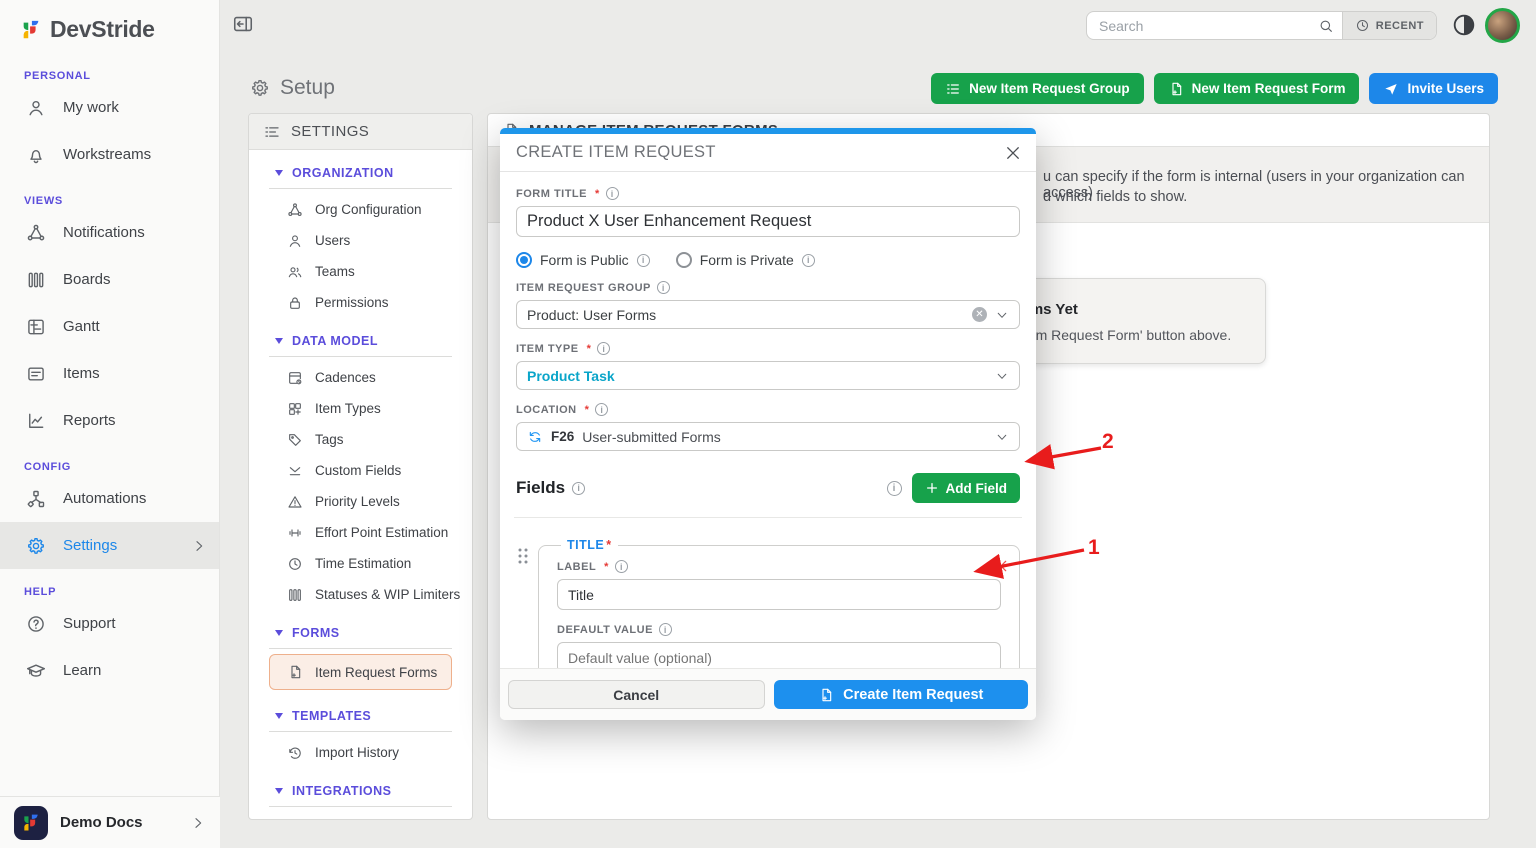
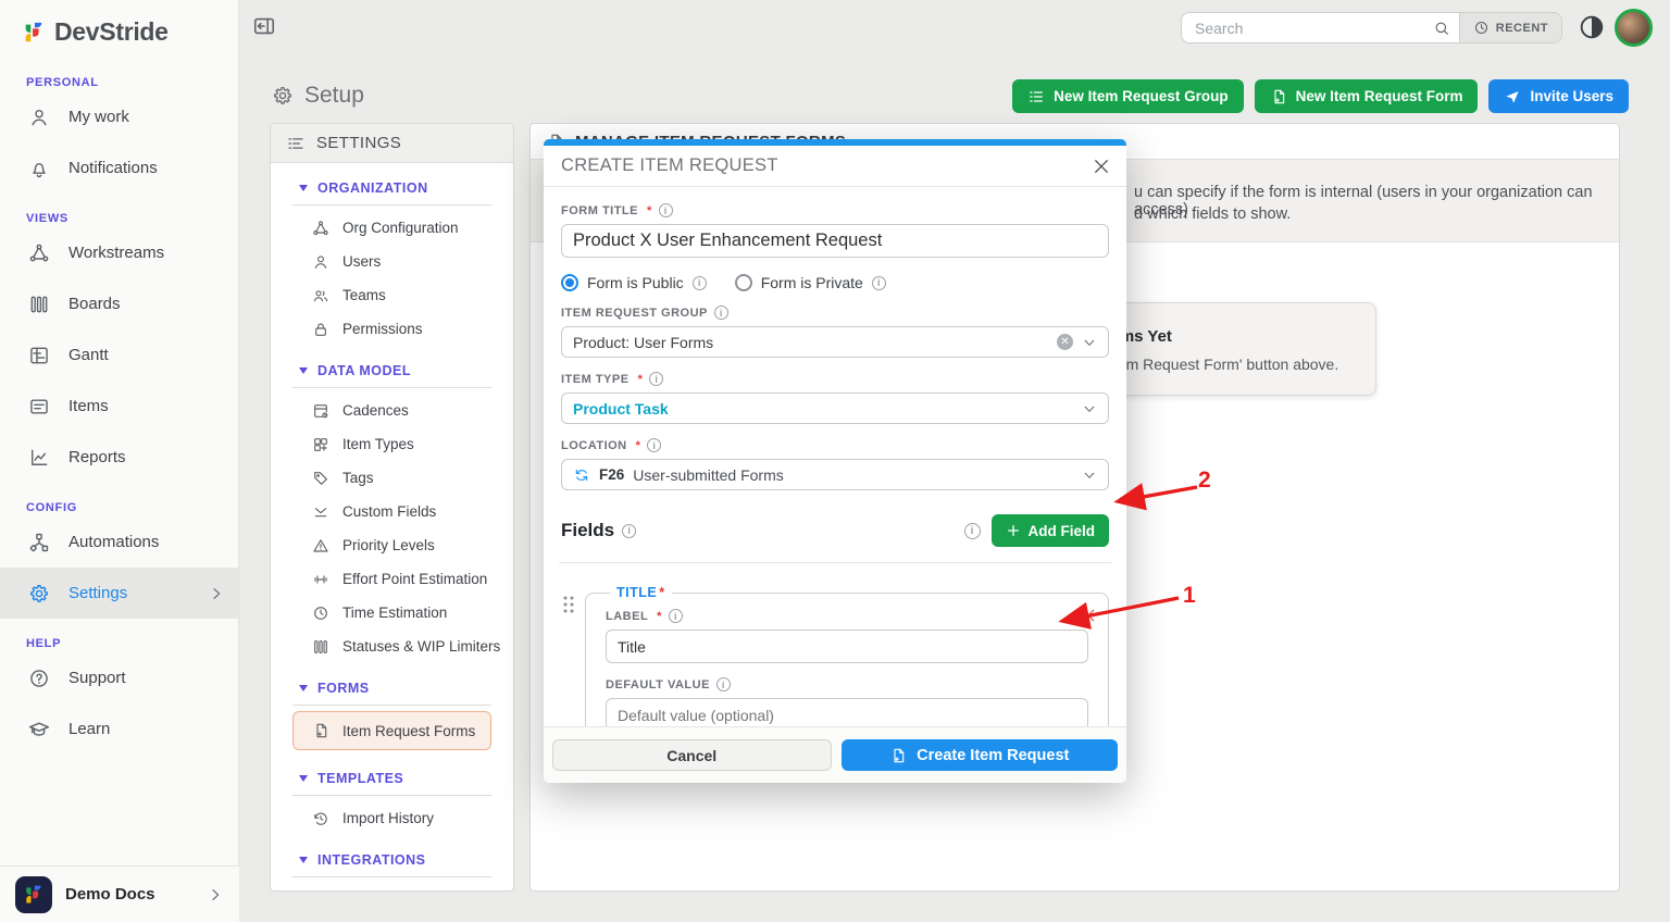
  DevStride
  PERSONAL
  My work
- Workstreams
+ Notifications
  VIEWS
- Notifications
+ Workstreams
  Boards
  Gantt
  Items
  Reports
  CONFIG
  Automations
  Settings
  HELP
  Support
  Learn
  Demo Docs
  Search
  RECENT
  Setup
  New Item Request Group
  New Item Request Form
  Invite Users
  SETTINGS
  ORGANIZATION
  Org Configuration
  Users
  Teams
  Permissions
  DATA MODEL
  Cadences
  Item Types
  Tags
  Custom Fields
  Priority Levels
  Effort Point Estimation
  Time Estimation
  Statuses & WIP Limiters
  FORMS
  Item Request Forms
  TEMPLATES
  Import History
  INTEGRATIONS
  u can specify if the form is internal (users in your organization can access)
  d which fields to show.
  ms Yet
  m Request Form' button above.
  CREATE ITEM REQUEST
  FORM TITLE
  *
  i
  Product X User Enhancement Request
  Form is Public
  i
  Form is Private
  i
  ITEM REQUEST GROUP
  i
  Product: User Forms
  ✕
  ITEM TYPE
  *
  i
  Product Task
  LOCATION
  *
  i
  F26
  User-submitted Forms
  Fields
  i
  i
  Add Field
  TITLE *
  LABEL
  *
  i
  Title
  DEFAULT VALUE
  i
  Default value (optional)
  Cancel
  Create Item Request
  2
  1
